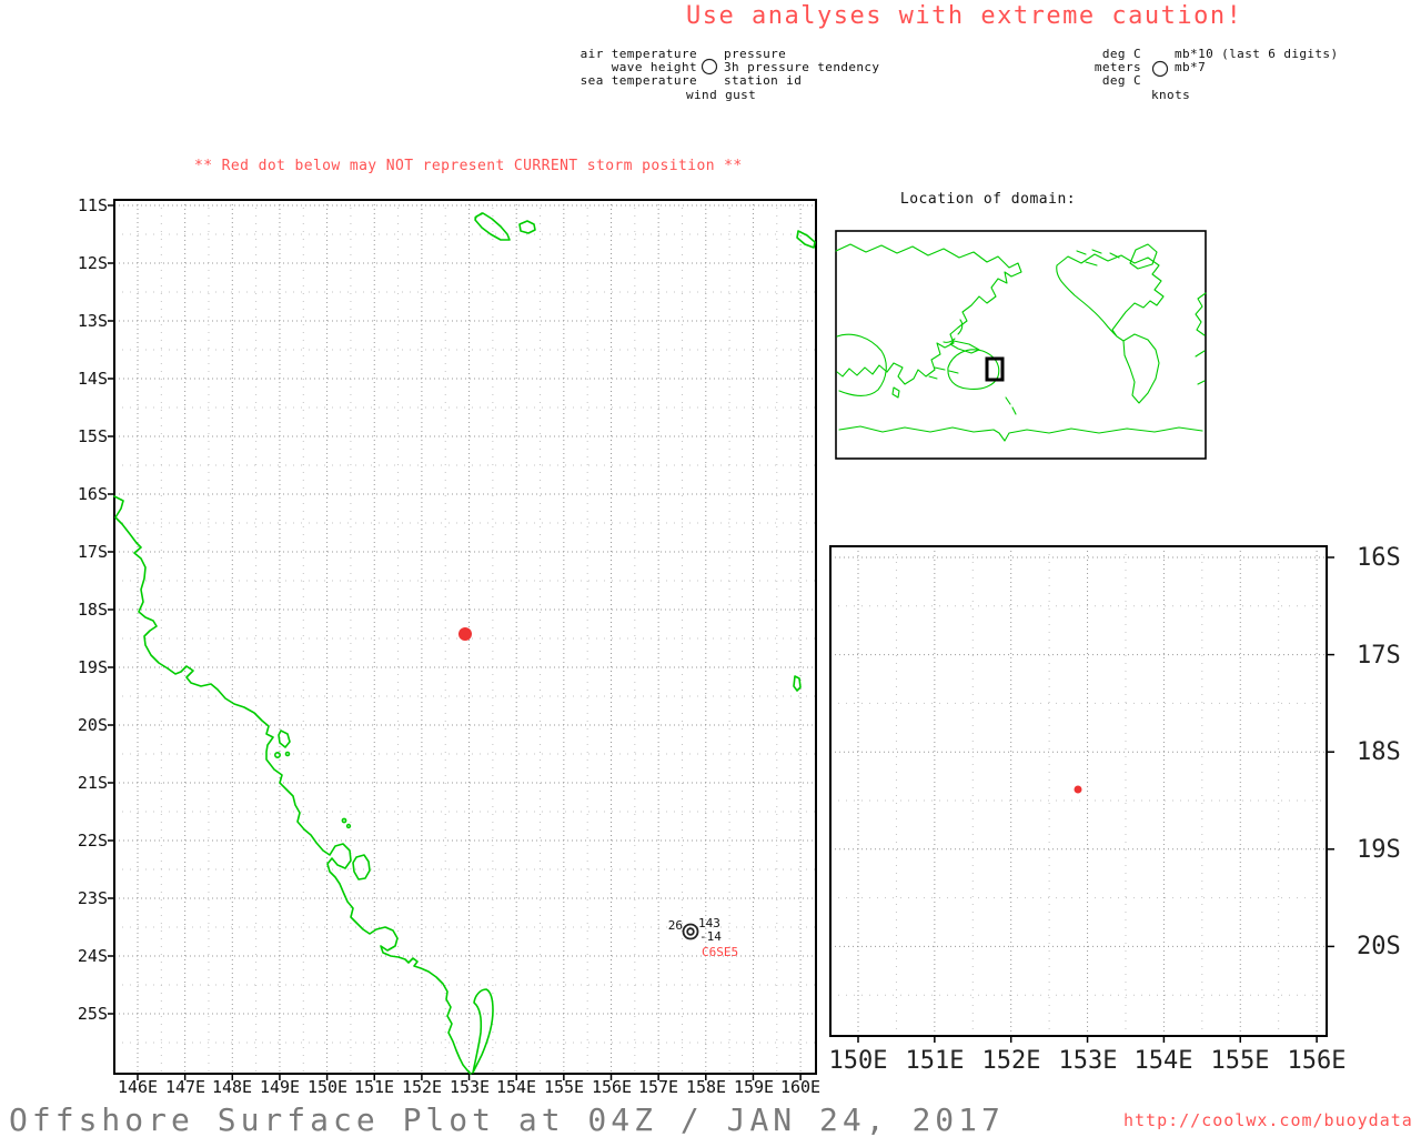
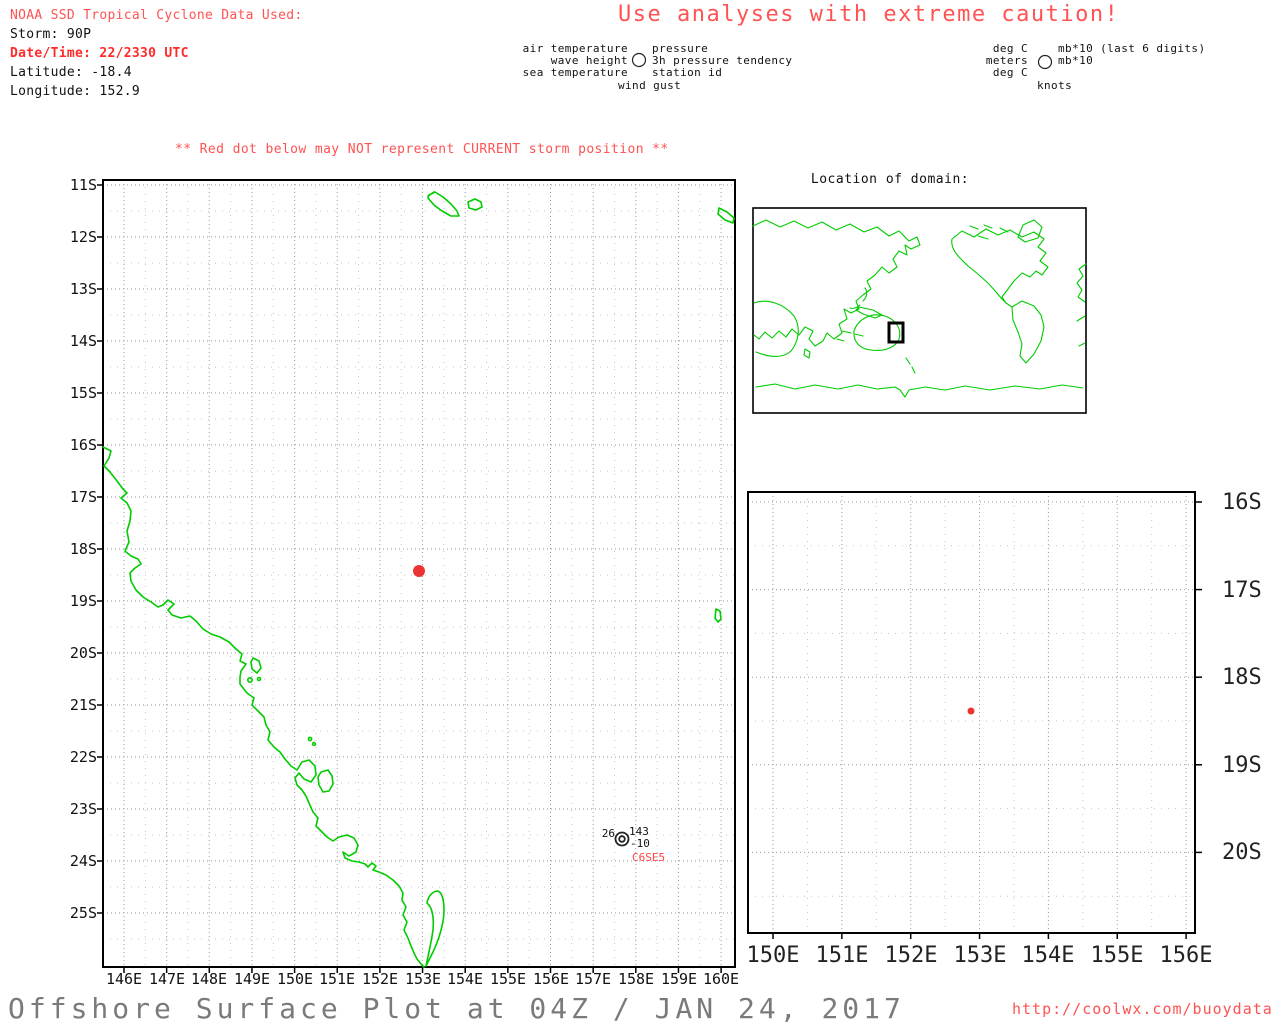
+ NOAA SSD Tropical Cyclone Data Used:
+ Storm: 90P
+ Date/Time: 22/2330 UTC
+ Latitude: -18.4
+ Longitude: 152.9
  Use analyses with extreme caution!
  air temperature
  pressure
  wave height
  3h pressure tendency
  sea temperature
  station id
  wind gust
  deg C
  mb*10 (last 6 digits)
  meters
- mb*7
+ mb*10
  deg C
  knots
  ** Red dot below may NOT represent CURRENT storm position **
  Location of domain:
  Offshore Surface Plot at 04Z / JAN 24, 2017
  http://coolwx.com/buoydata
  11S
  12S
  13S
  14S
  15S
  16S
  17S
  18S
  19S
  20S
  21S
  22S
  23S
  24S
  25S
  146E
  147E
  148E
  149E
  150E
  151E
  152E
  153E
  154E
  155E
  156E
  157E
  158E
  159E
  160E
  26
  143
- -14
+ -10
  C6SE5
  16S
  17S
  18S
  19S
  20S
  150E
  151E
  152E
  153E
  154E
  155E
  156E
